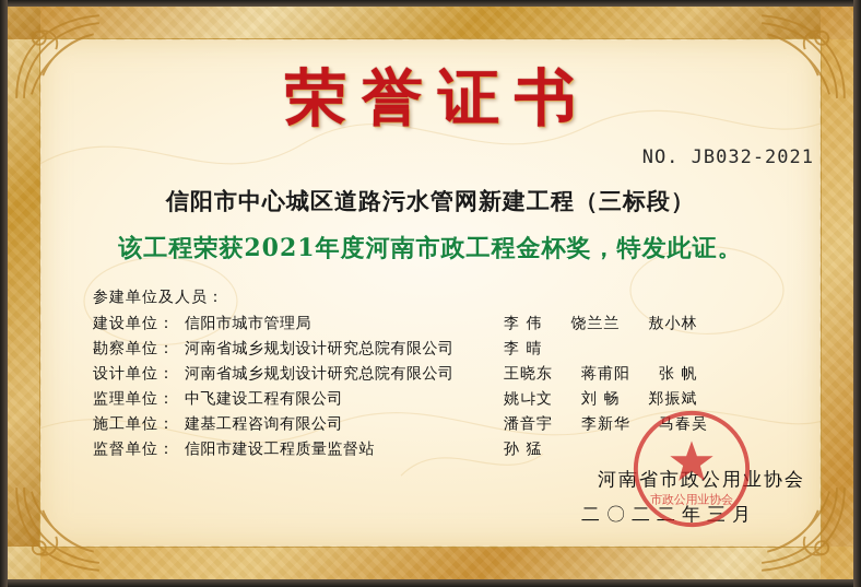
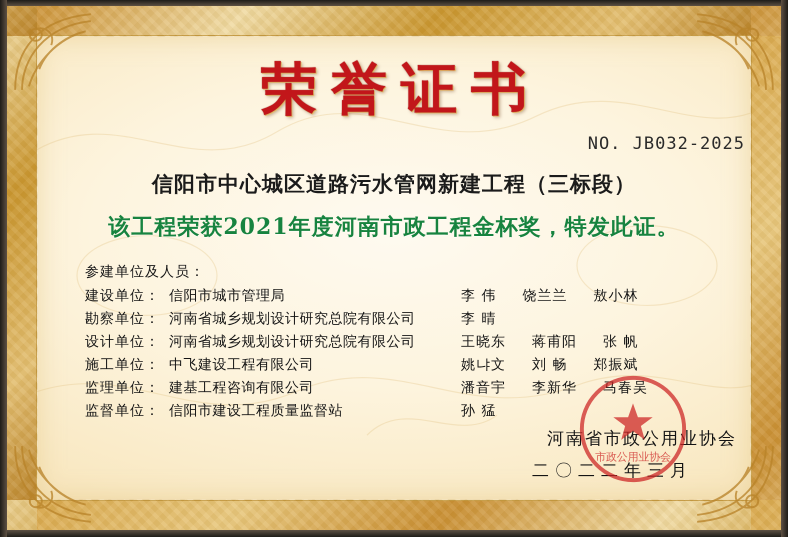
  荣誉证书
- NO. JB032-2021
+ NO. JB032-2025
  信阳市中心城区道路污水管网新建工程（三标段）
  该工程荣获2021年度河南市政工程金杯奖，特发此证。
  参建单位及人员：
  建设单位：
  信阳市城市管理局
  李 伟
  饶兰兰
  敖小林
  勘察单位：
  河南省城乡规划设计研究总院有限公司
  李 晴
  设计单位：
  河南省城乡规划设计研究总院有限公司
  王晓东
  蒋甫阳
  张 帆
- 监理单位：
+ 施工单位：
  中飞建设工程有限公司
  姚냐文
  刘 畅
  郑振斌
- 施工单位：
+ 监理单位：
  建基工程咨询有限公司
  潘音宇
  李新华
  马春吴
  监督单位：
  信阳市建设工程质量监督站
  孙 猛
  河南省市政公用业协会
  二〇二二年三月
  市政公用业协会
